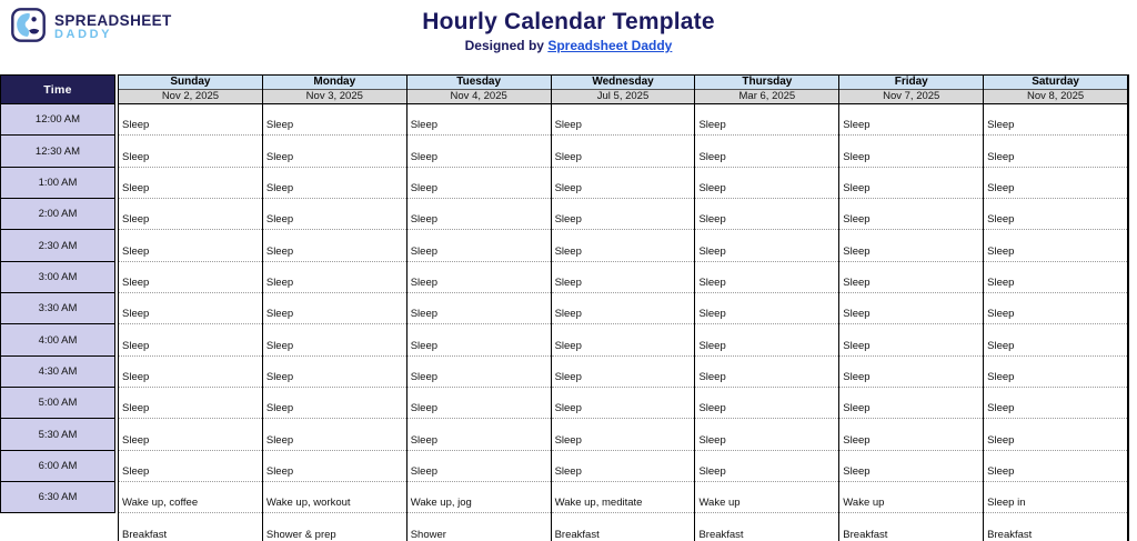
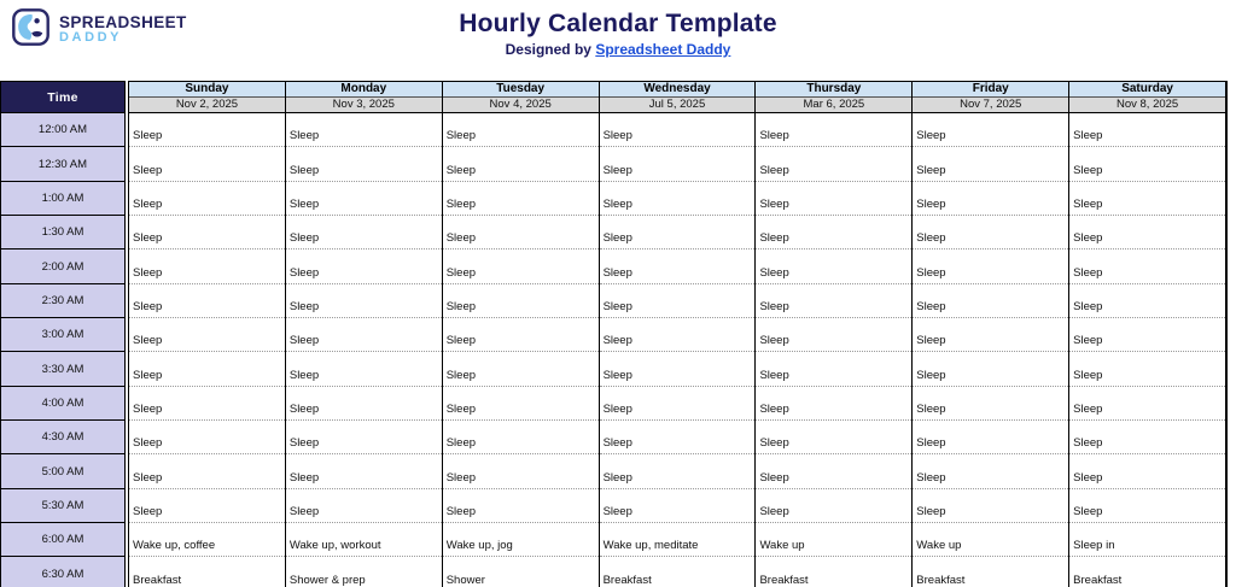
  SPREADSHEET
  DADDY
  Hourly Calendar Template
  Designed by Spreadsheet Daddy
  Time
  12:00 AM
  12:30 AM
  1:00 AM
+ 1:30 AM
  2:00 AM
  2:30 AM
  3:00 AM
  3:30 AM
  4:00 AM
  4:30 AM
  5:00 AM
  5:30 AM
  6:00 AM
  6:30 AM
  Sunday
  Nov 2, 2025
  Sleep
  Sleep
  Sleep
  Sleep
  Sleep
  Sleep
  Sleep
  Sleep
  Sleep
  Sleep
  Sleep
  Sleep
  Wake up, coffee
  Breakfast
  Monday
  Nov 3, 2025
  Sleep
  Sleep
  Sleep
  Sleep
  Sleep
  Sleep
  Sleep
  Sleep
  Sleep
  Sleep
  Sleep
  Sleep
  Wake up, workout
  Shower & prep
  Tuesday
  Nov 4, 2025
  Sleep
  Sleep
  Sleep
  Sleep
  Sleep
  Sleep
  Sleep
  Sleep
  Sleep
  Sleep
  Sleep
  Sleep
  Wake up, jog
  Shower
  Wednesday
  Jul 5, 2025
  Sleep
  Sleep
  Sleep
  Sleep
  Sleep
  Sleep
  Sleep
  Sleep
  Sleep
  Sleep
  Sleep
  Sleep
  Wake up, meditate
  Breakfast
  Thursday
  Mar 6, 2025
  Sleep
  Sleep
  Sleep
  Sleep
  Sleep
  Sleep
  Sleep
  Sleep
  Sleep
  Sleep
  Sleep
  Sleep
  Wake up
  Breakfast
  Friday
  Nov 7, 2025
  Sleep
  Sleep
  Sleep
  Sleep
  Sleep
  Sleep
  Sleep
  Sleep
  Sleep
  Sleep
  Sleep
  Sleep
  Wake up
  Breakfast
  Saturday
  Nov 8, 2025
  Sleep
  Sleep
  Sleep
  Sleep
  Sleep
  Sleep
  Sleep
  Sleep
  Sleep
  Sleep
  Sleep
  Sleep
  Sleep in
  Breakfast
